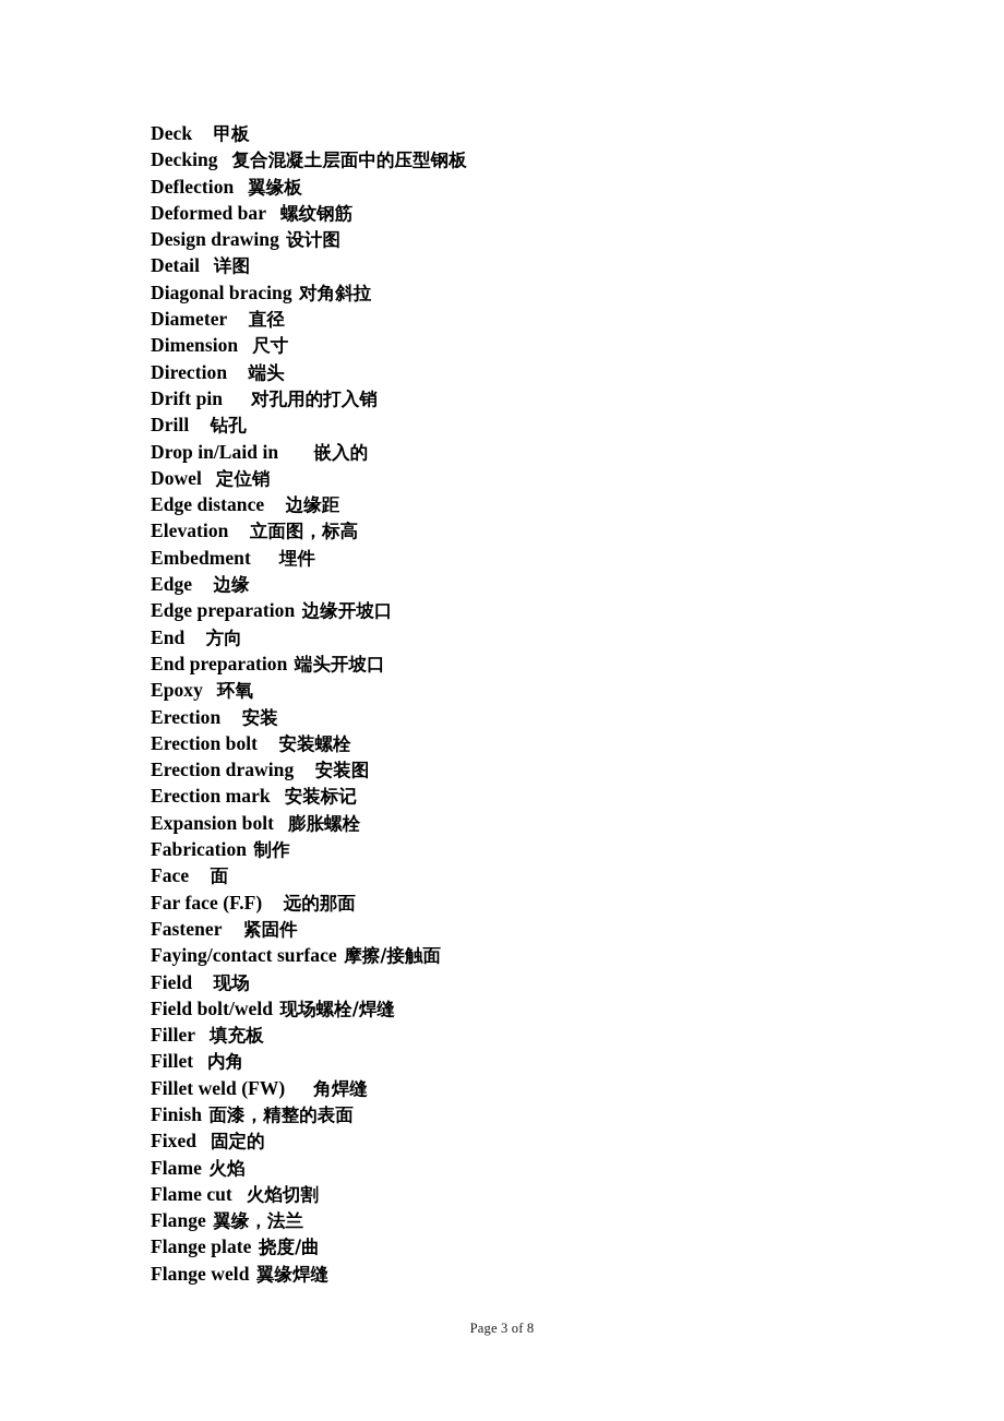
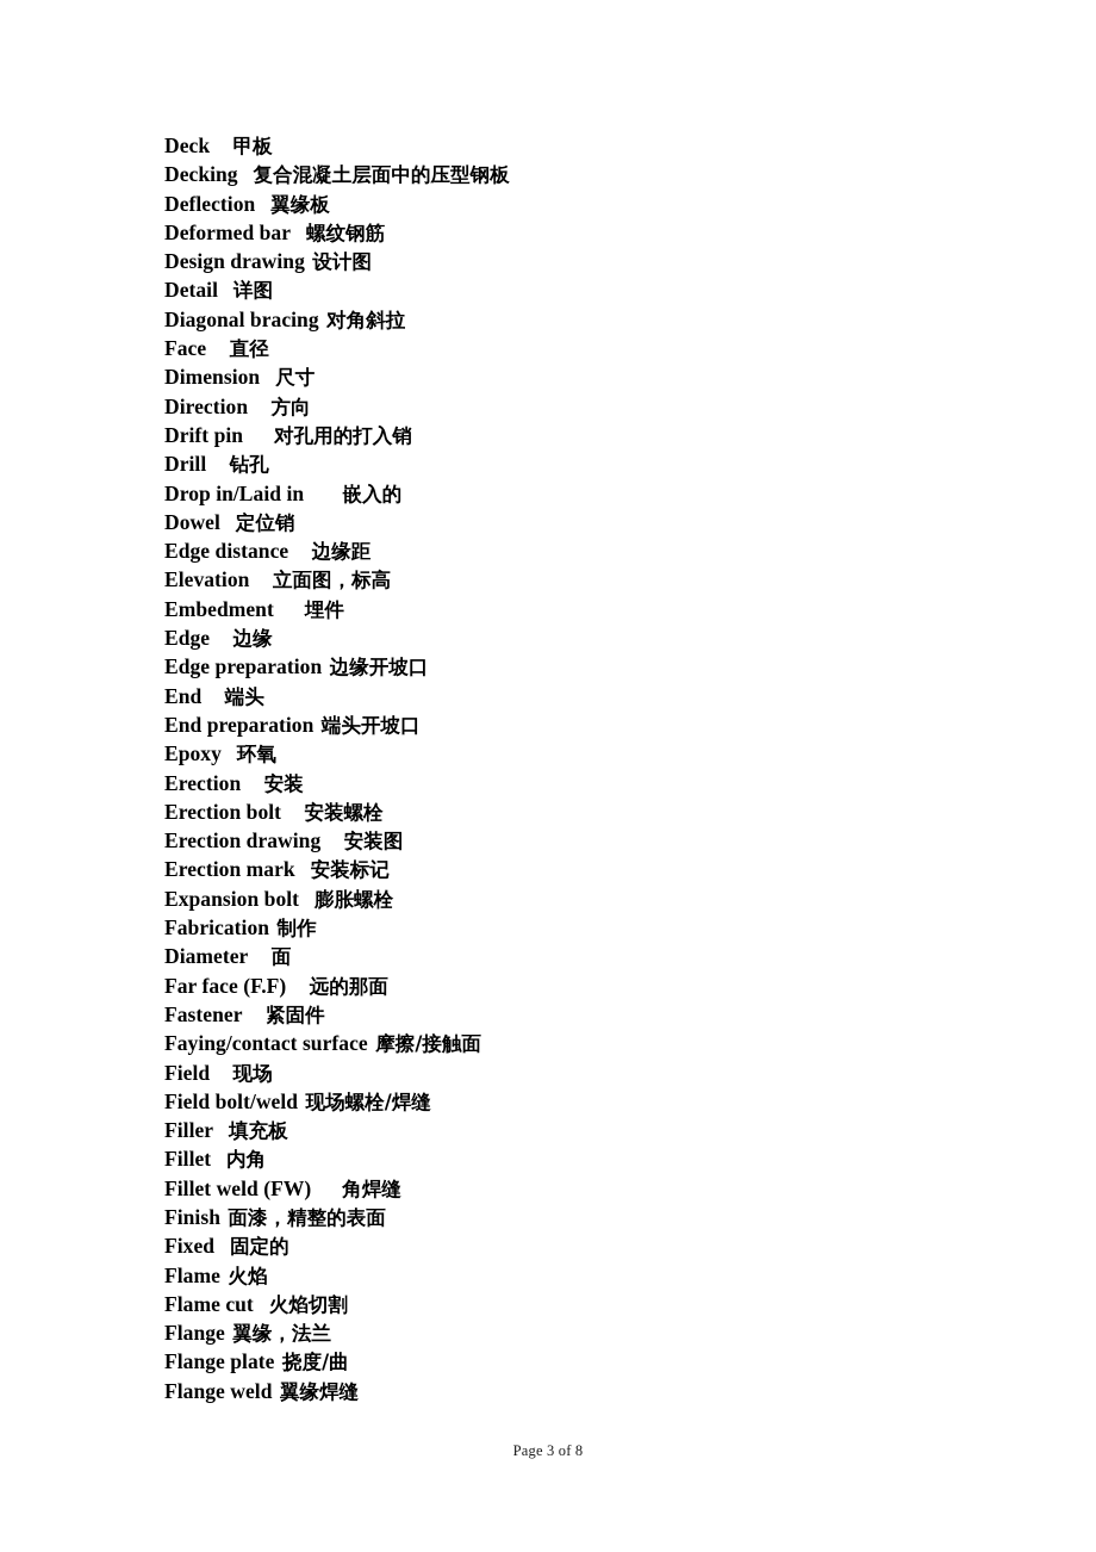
  Deck 甲板
  Decking 复合混凝土层面中的压型钢板
  Deflection 翼缘板
  Deformed bar 螺纹钢筋
  Design drawing 设计图
  Detail 详图
  Diagonal bracing 对角斜拉
- Diameter 直径
+ Face 直径
  Dimension 尺寸
- Direction 端头
+ Direction 方向
  Drift pin 对孔用的打入销
  Drill 钻孔
  Drop in/Laid in 嵌入的
  Dowel 定位销
  Edge distance 边缘距
  Elevation 立面图，标高
  Embedment 埋件
  Edge 边缘
  Edge preparation 边缘开坡口
- End 方向
+ End 端头
  End preparation 端头开坡口
  Epoxy 环氧
  Erection 安装
  Erection bolt 安装螺栓
  Erection drawing 安装图
  Erection mark 安装标记
  Expansion bolt 膨胀螺栓
  Fabrication 制作
- Face 面
+ Diameter 面
  Far face (F.F) 远的那面
  Fastener 紧固件
  Faying/contact surface 摩擦/接触面
  Field 现场
  Field bolt/weld 现场螺栓/焊缝
  Filler 填充板
  Fillet 内角
  Fillet weld (FW) 角焊缝
  Finish 面漆，精整的表面
  Fixed 固定的
  Flame 火焰
  Flame cut 火焰切割
  Flange 翼缘，法兰
  Flange plate 挠度/曲
  Flange weld 翼缘焊缝
  Page 3 of 8
